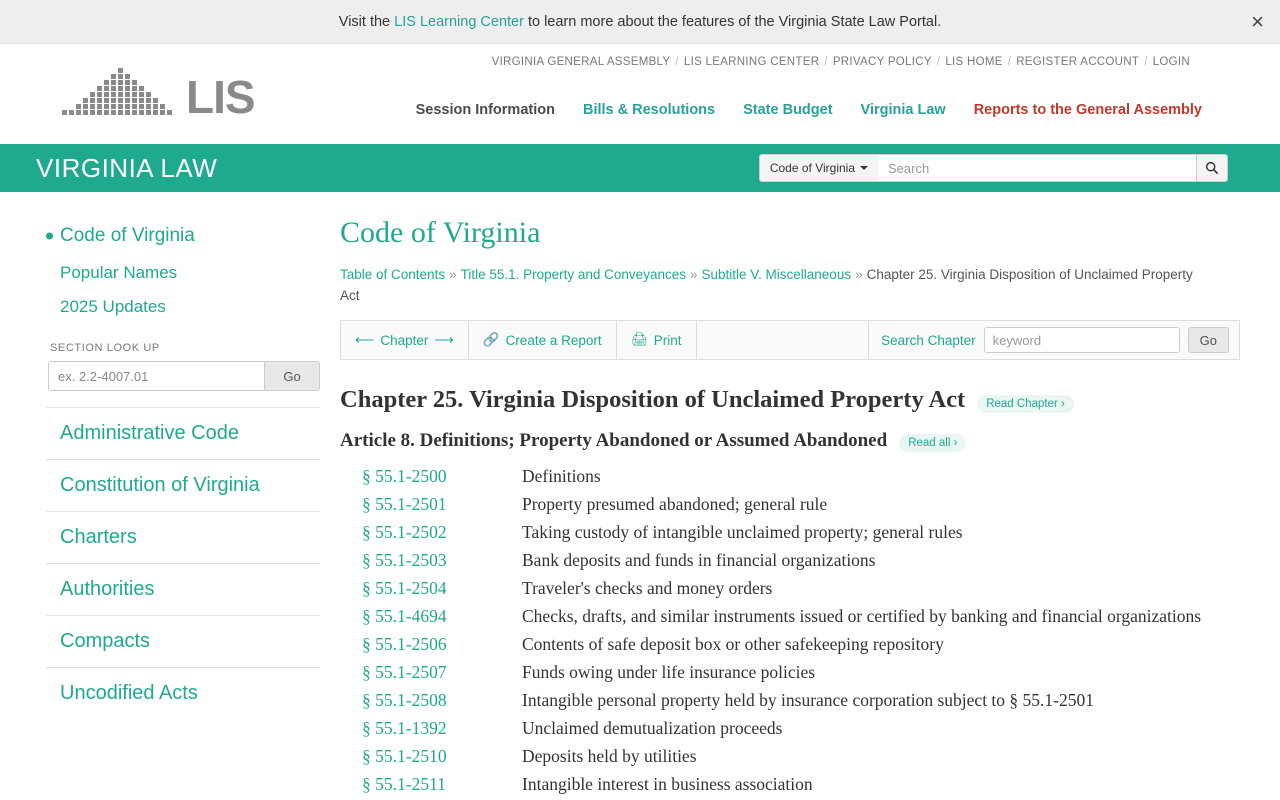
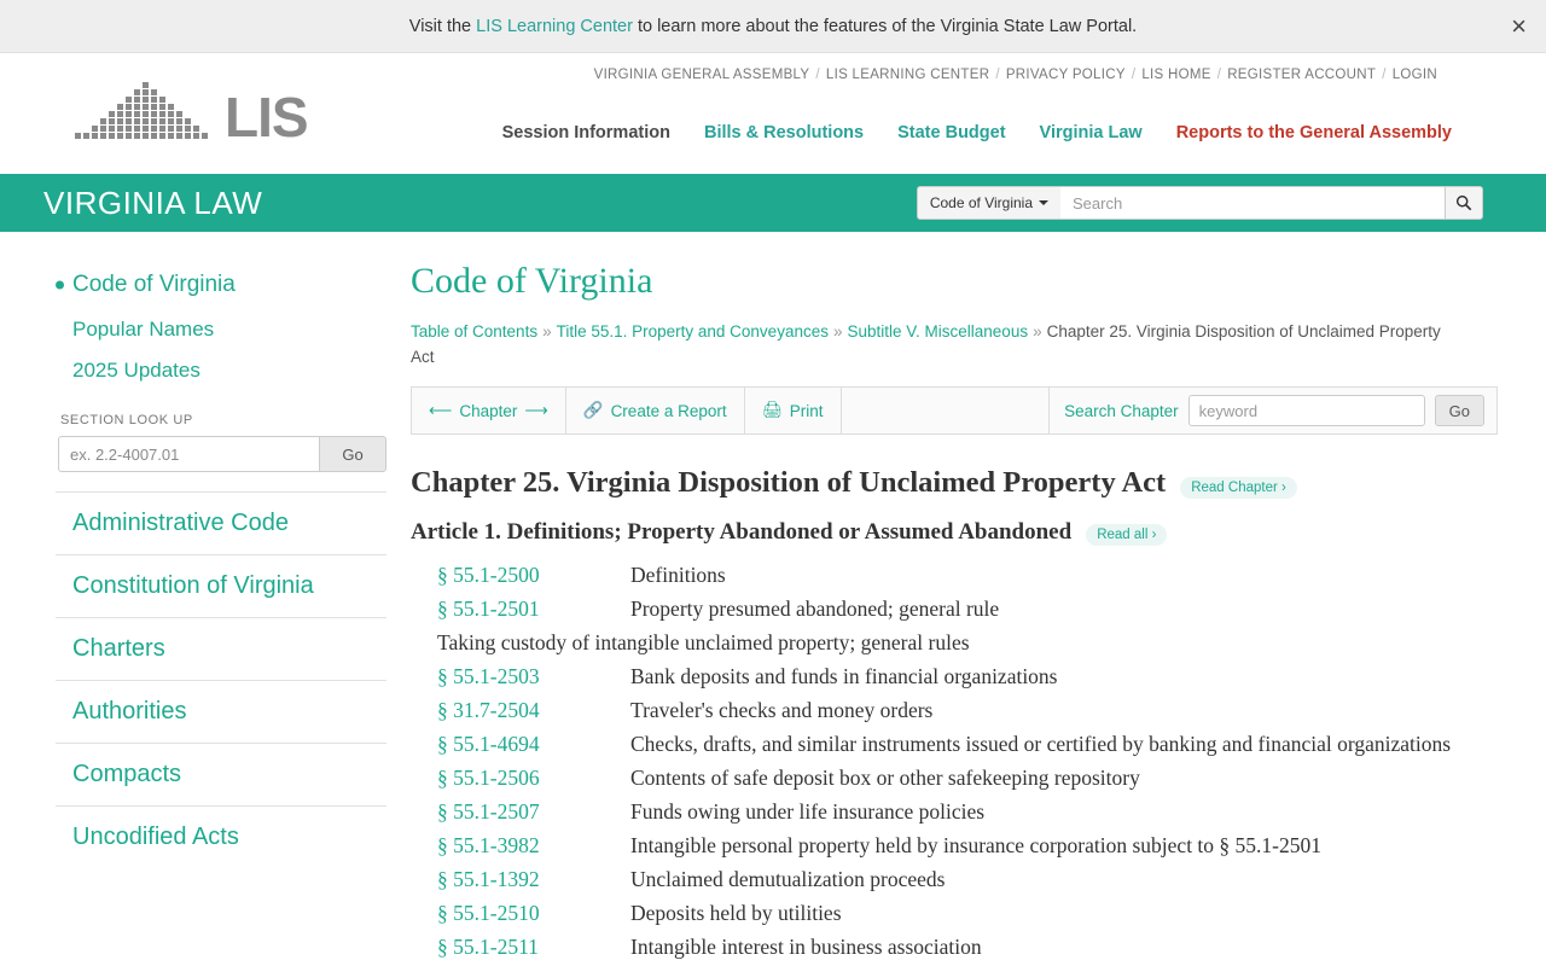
  Visit the LIS Learning Center to learn more about the features of the Virginia State Law Portal.
  ×
  VIRGINIA GENERAL ASSEMBLY / LIS LEARNING CENTER / PRIVACY POLICY / LIS HOME / REGISTER ACCOUNT / LOGIN
  LIS
  Session Information
  Bills & Resolutions
  State Budget
  Virginia Law
  Reports to the General Assembly
  VIRGINIA LAW
  Code of Virginia
  Search
  Code of Virginia
  Popular Names
  2025 Updates
  SECTION LOOK UP
  ex. 2.2-4007.01
  Go
  Administrative Code
  Constitution of Virginia
  Charters
  Authorities
  Compacts
  Uncodified Acts
  Code of Virginia
  Table of Contents » Title 55.1. Property and Conveyances » Subtitle V. Miscellaneous » Chapter 25. Virginia Disposition of Unclaimed Property Act
  ⟵
  Chapter
  ⟶
  🔗
  Create a Report
  🖨
  Print
  Search Chapter
  keyword
  Go
  Chapter 25. Virginia Disposition of Unclaimed Property Act
  Read Chapter ›
- Article 8. Definitions; Property Abandoned or Assumed Abandoned
+ Article 1. Definitions; Property Abandoned or Assumed Abandoned
  Read all ›
  § 55.1-2500
  Definitions
  § 55.1-2501
  Property presumed abandoned; general rule
- § 55.1-2502
  Taking custody of intangible unclaimed property; general rules
  § 55.1-2503
  Bank deposits and funds in financial organizations
- § 55.1-2504
+ § 31.7-2504
  Traveler's checks and money orders
  § 55.1-4694
  Checks, drafts, and similar instruments issued or certified by banking and financial organizations
  § 55.1-2506
  Contents of safe deposit box or other safekeeping repository
  § 55.1-2507
  Funds owing under life insurance policies
- § 55.1-2508
+ § 55.1-3982
  Intangible personal property held by insurance corporation subject to § 55.1-2501
  § 55.1-1392
  Unclaimed demutualization proceeds
  § 55.1-2510
  Deposits held by utilities
  § 55.1-2511
  Intangible interest in business association
